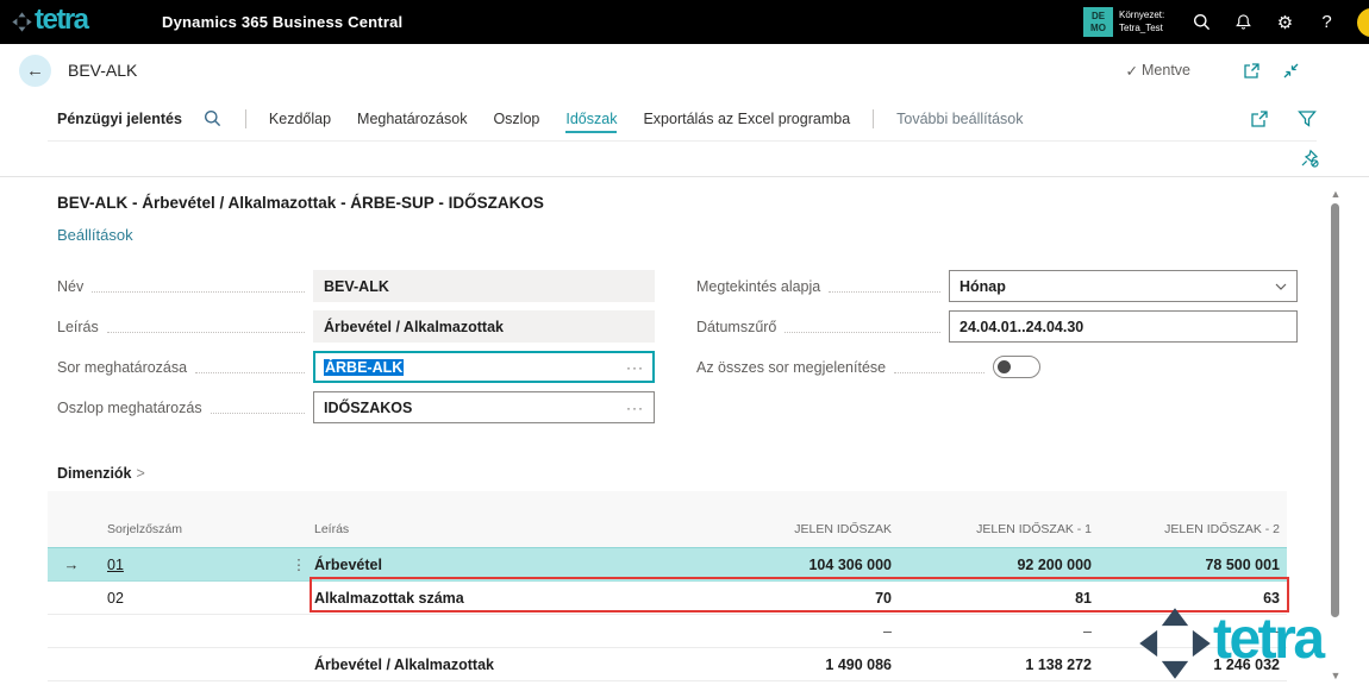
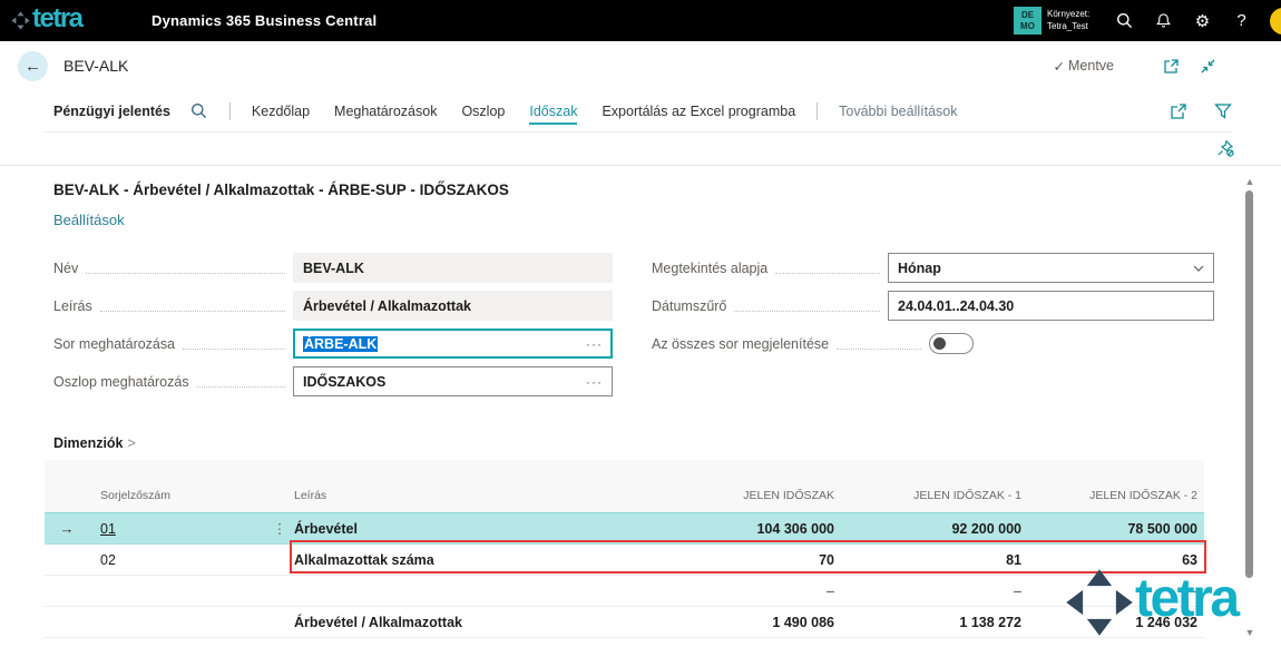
  tetra
  Dynamics 365 Business Central
  DE
  MO
  Környezet:
  Tetra_Test
  ⚙
  ?
  ←
  BEV-ALK
  ✓
  Mentve
  Pénzügyi jelentés
  Kezdőlap
  Meghatározások
  Oszlop
  Időszak
  Exportálás az Excel programba
  További beállítások
  BEV-ALK - Árbevétel / Alkalmazottak - ÁRBE-SUP - IDŐSZAKOS
  Beállítások
  Név
  BEV-ALK
  Leírás
  Árbevétel / Alkalmazottak
  Sor meghatározása
  ÁRBE-ALK
  ···
  Oszlop meghatározás
  IDŐSZAKOS
  ···
  Megtekintés alapja
  Hónap
  Dátumszűrő
  24.04.01..24.04.30
  Az összes sor megjelenítése
  Dimenziók >
  Sorjelzőszám
  Leírás
  JELEN IDŐSZAK
  JELEN IDŐSZAK - 1
  JELEN IDŐSZAK - 2
  →
  01
  ⋮
  Árbevétel
  104 306 000
  92 200 000
- 78 500 001
+ 78 500 000
  02
  Alkalmazottak száma
  70
  81
  63
  –
  –
  –
  Árbevétel / Alkalmazottak
  1 490 086
  1 138 272
  1 246 032
  tetra
  ▲
  ▼
